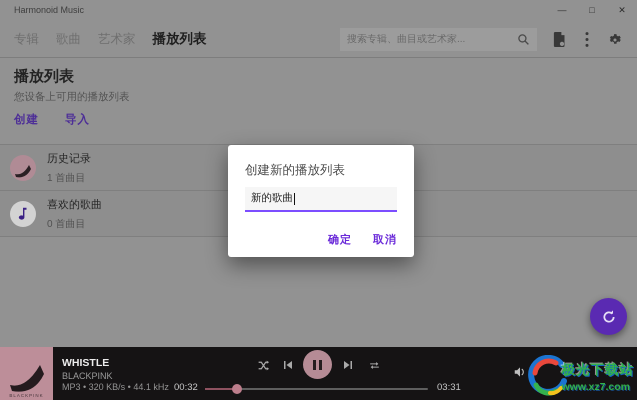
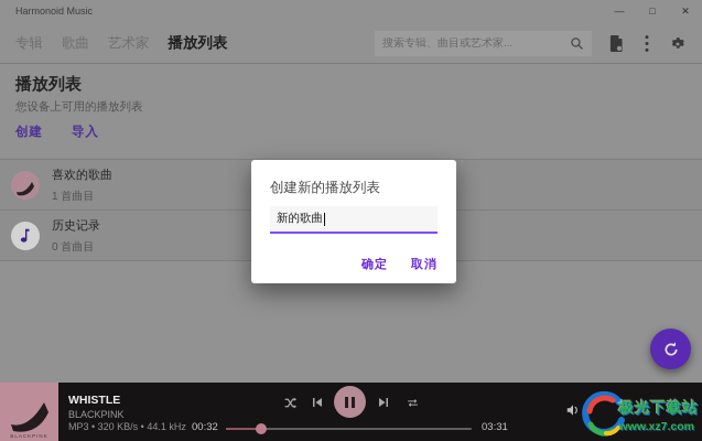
  Harmonoid Music
  —
  □
  ✕
  专辑
  歌曲
  艺术家
  播放列表
  搜索专辑、曲目或艺术家...
  播放列表
  您设备上可用的播放列表
  创建
  导入
- 历史记录
+ 喜欢的歌曲
  1 首曲目
- 喜欢的歌曲
+ 历史记录
  0 首曲目
  创建新的播放列表
  新的歌曲
  确定
  取消
  WHISTLE
  BLACKPINK
  MP3 • 320 KB/s • 44.1 kHz
  00:32
  03:31
  极光下载站
  www.xz7.com
